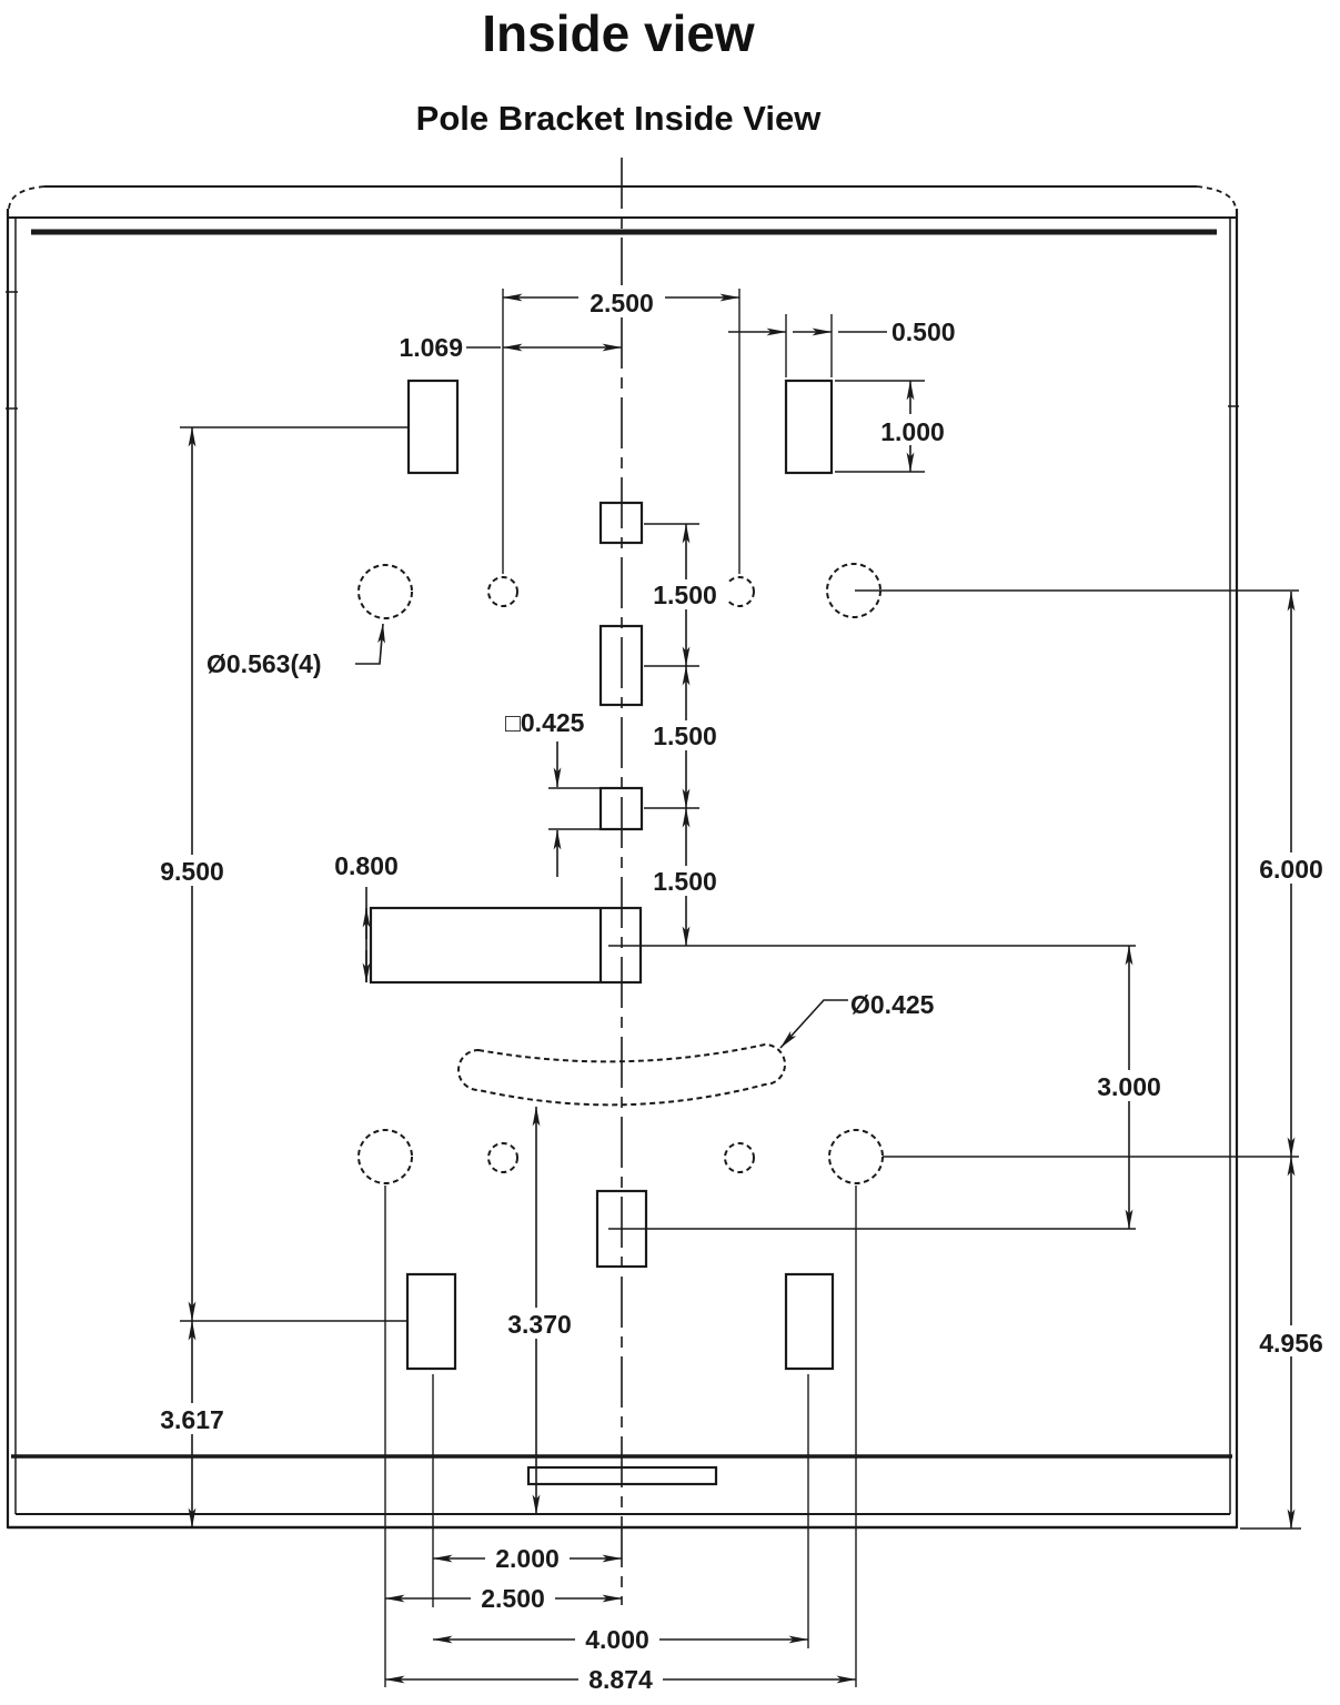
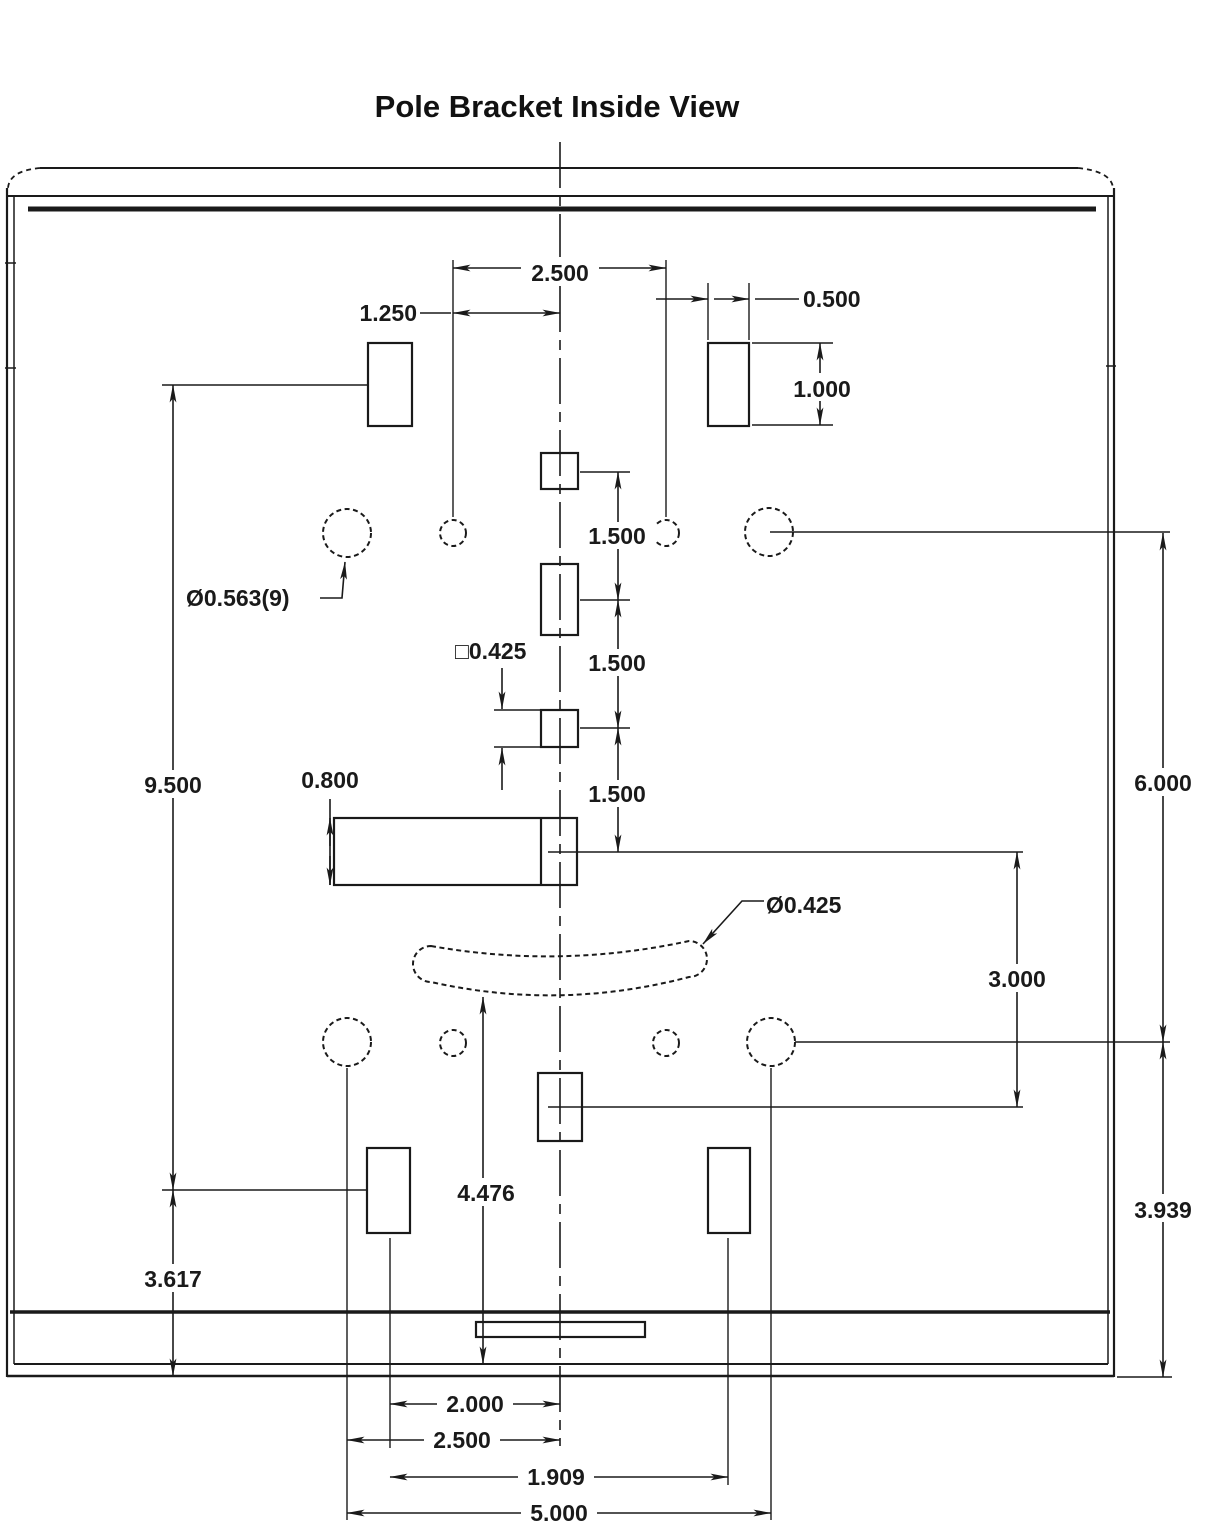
- Inside view
  Pole Bracket Inside View
  9.500
  3.617
  2.500
- 1.069
+ 1.250
  0.500
  1.000
  1.500
  1.500
  1.500
- Ø0.563(4)
+ Ø0.563(9)
  □0.425
  0.800
  Ø0.425
- 3.370
+ 4.476
  3.000
  6.000
- 4.956
+ 3.939
  2.000
  2.500
- 4.000
+ 1.909
- 8.874
+ 5.000
